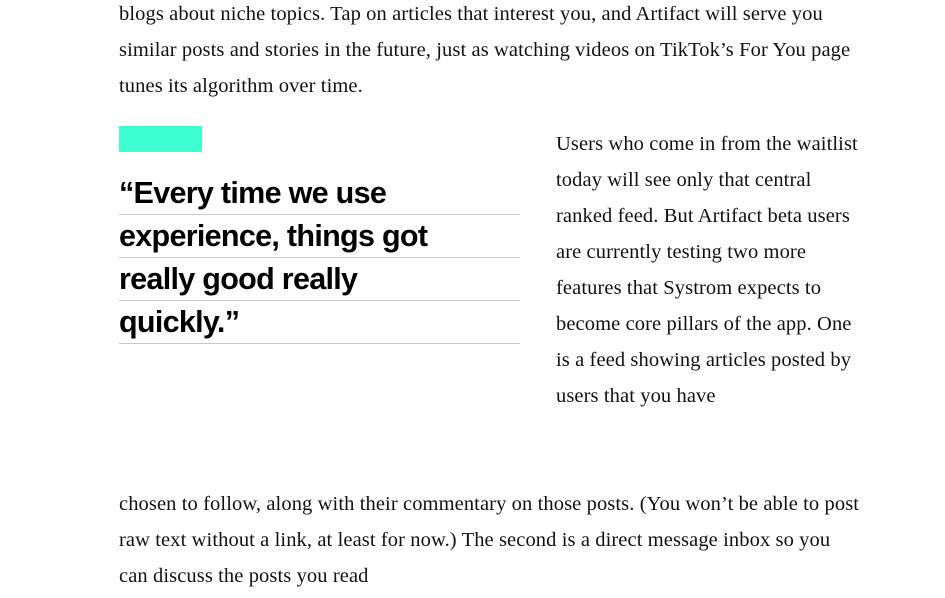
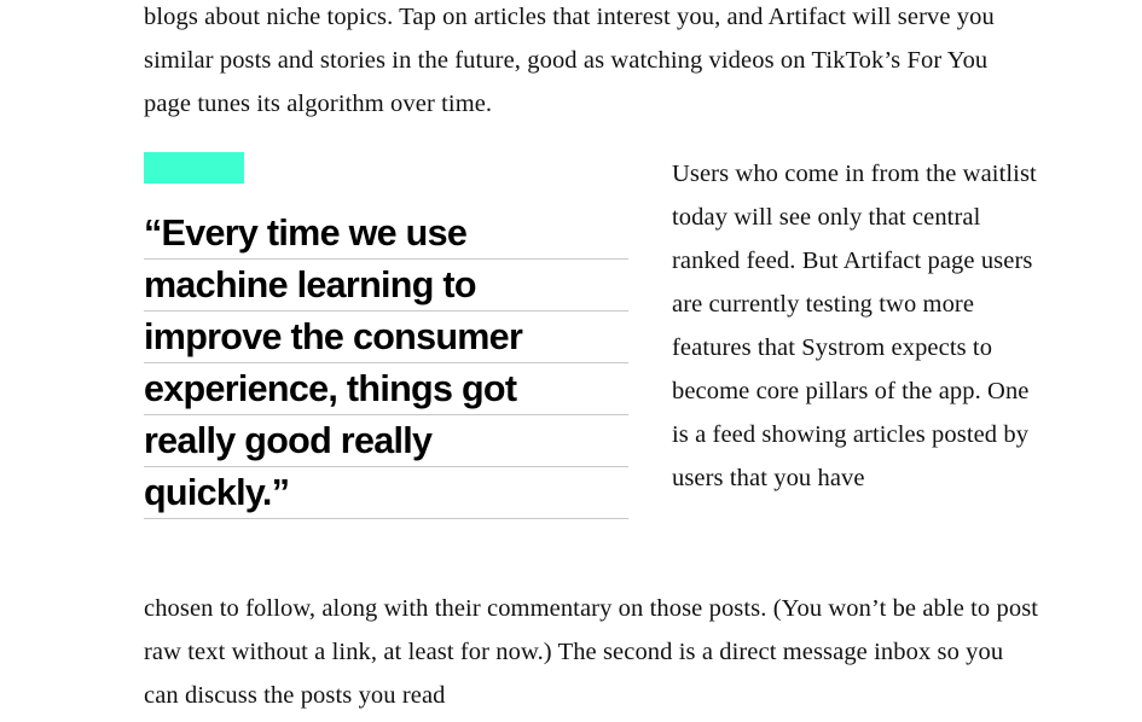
- blogs about niche topics. Tap on articles that interest you, and Artifact will serve you similar posts and stories in the future, just as watching videos on TikTok’s For You page tunes its algorithm over time.
+ blogs about niche topics. Tap on articles that interest you, and Artifact will serve you similar posts and stories in the future, good as watching videos on TikTok’s For You page tunes its algorithm over time.
  “Every time we use
+ machine learning to
+ improve the consumer
  experience, things got
  really good really
  quickly.”
- Users who come in from the waitlist today will see only that central ranked feed. But Artifact beta users are currently testing two more features that Systrom expects to become core pillars of the app. One is a feed showing articles posted by users that you have
+ Users who come in from the waitlist today will see only that central ranked feed. But Artifact page users are currently testing two more features that Systrom expects to become core pillars of the app. One is a feed showing articles posted by users that you have
  chosen to follow, along with their commentary on those posts. (You won’t be able to post raw text without a link, at least for now.) The second is a direct message inbox so you can discuss the posts you read
